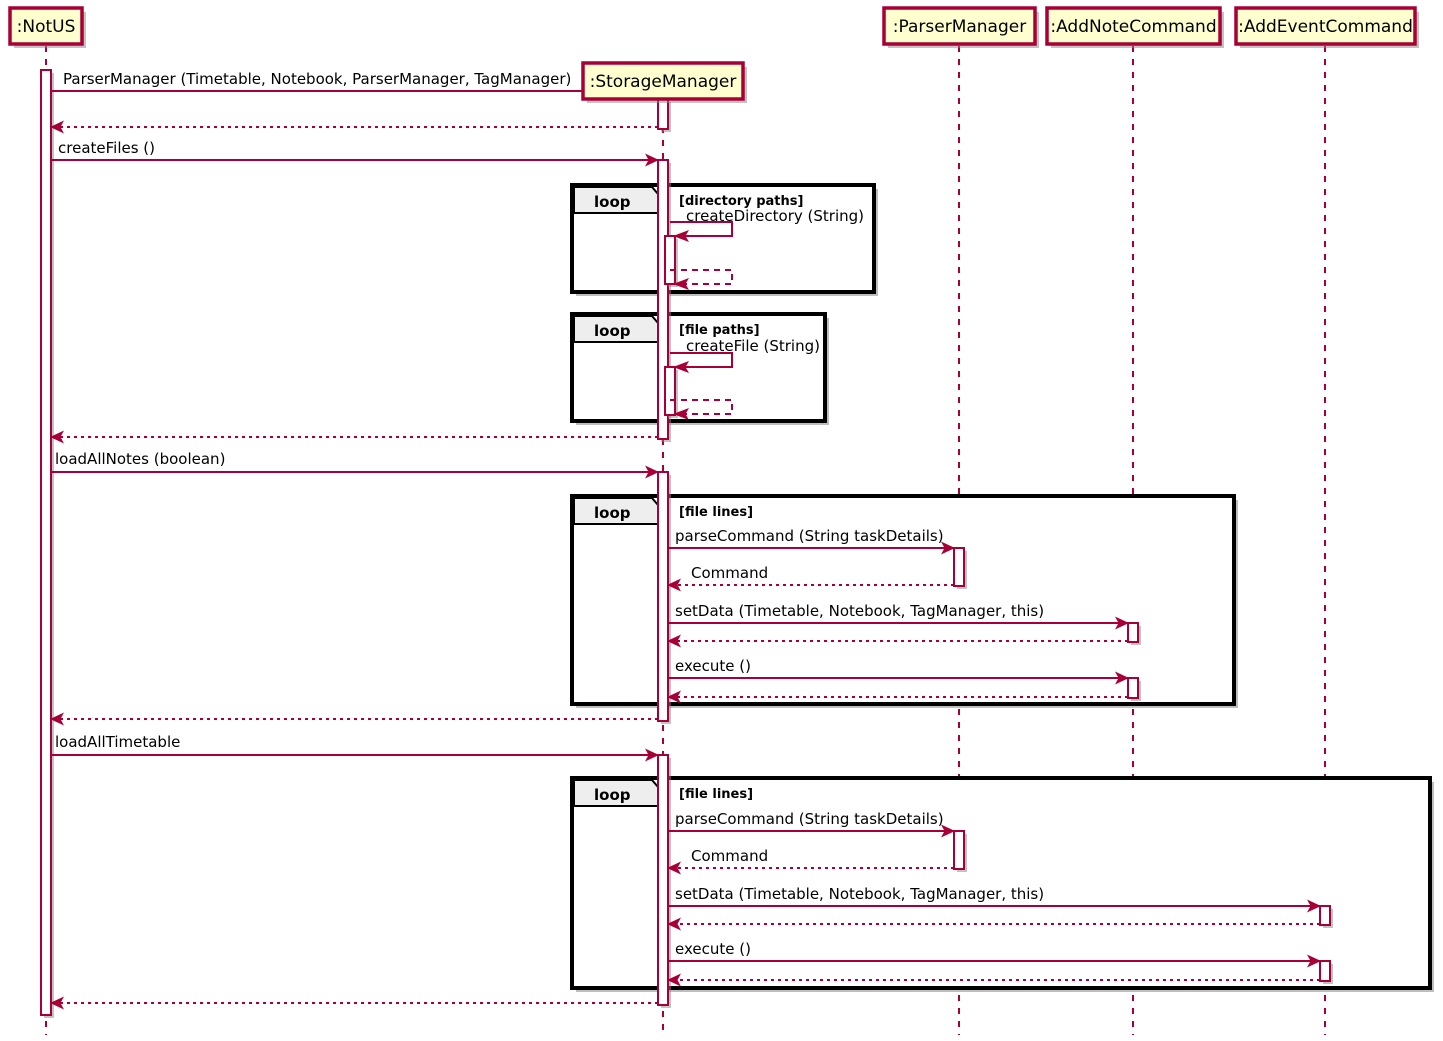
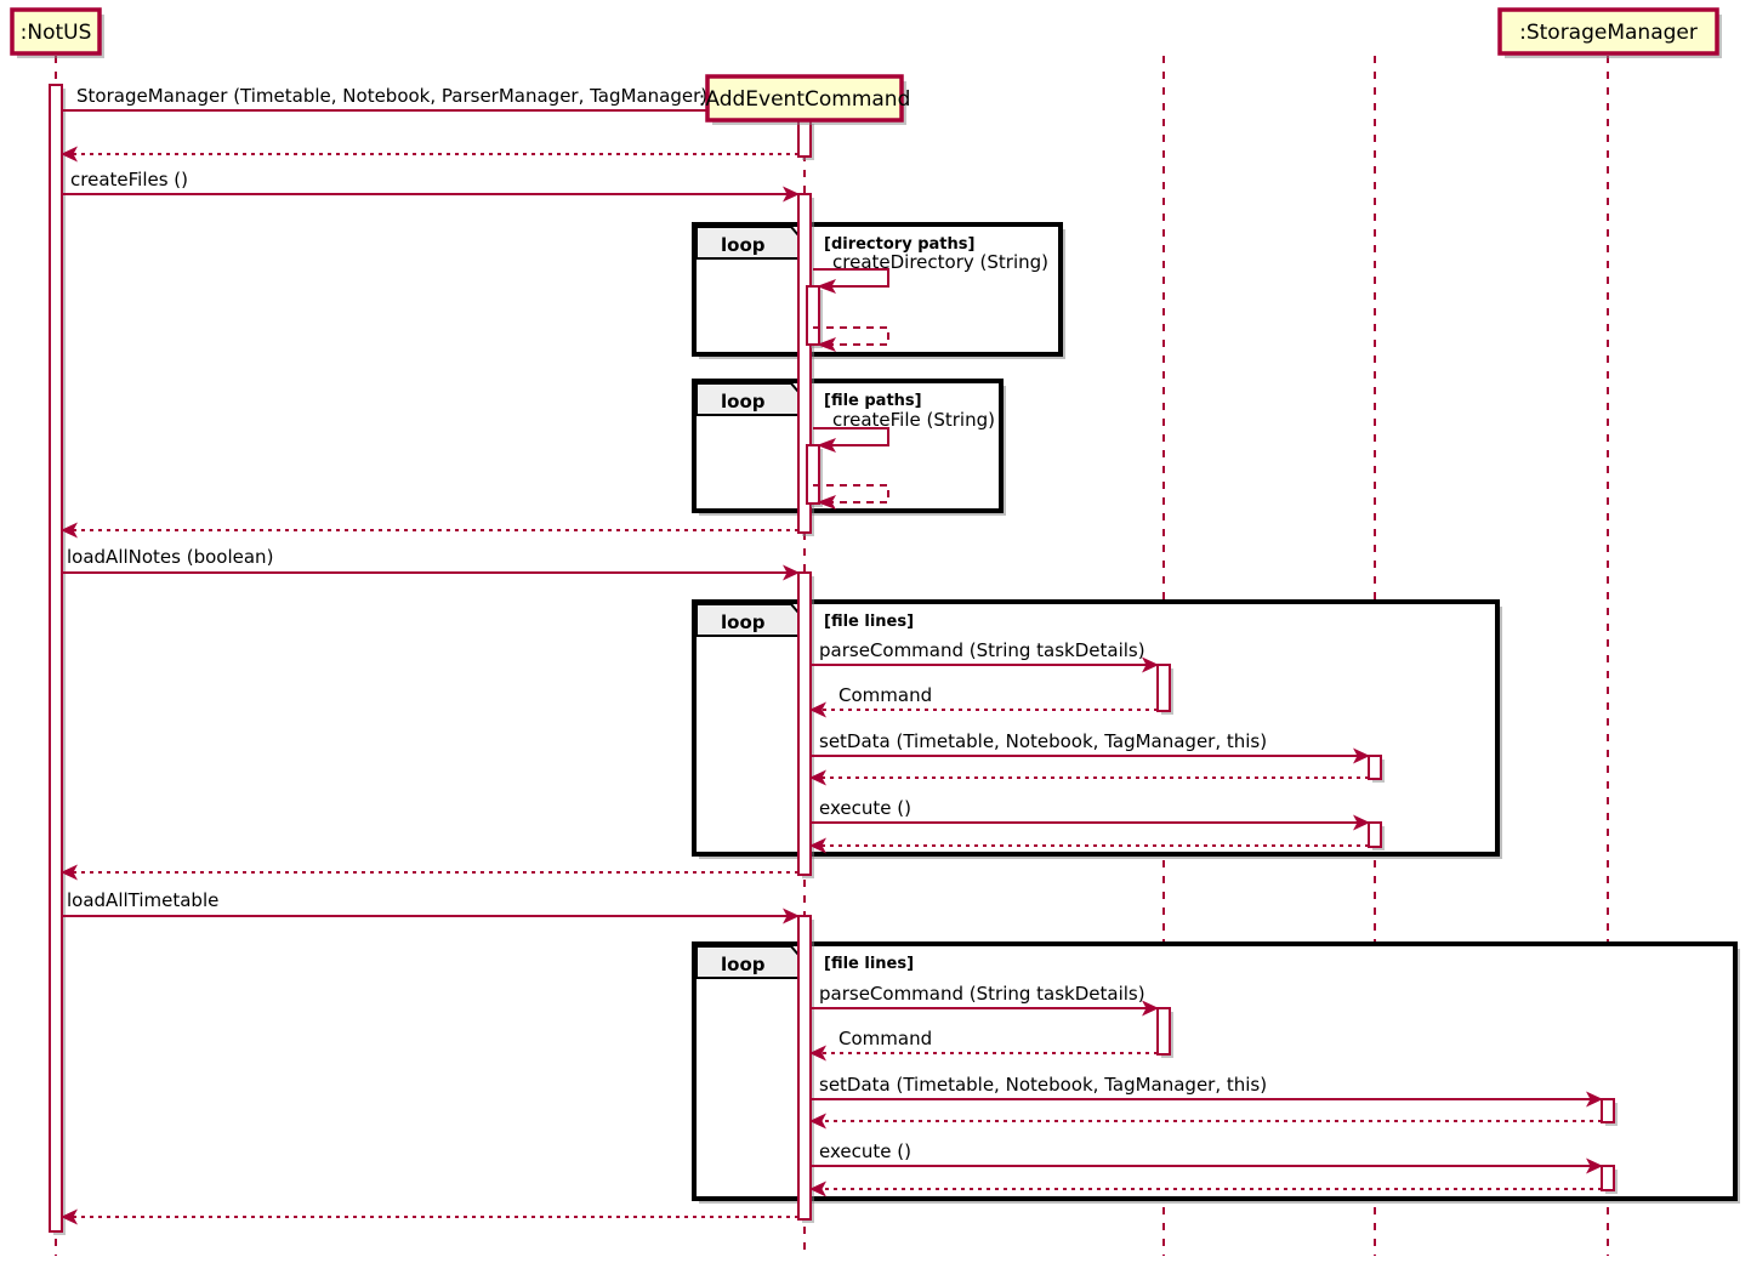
  loop
  [directory paths]
  loop
  [file paths]
  loop
  [file lines]
  loop
  [file lines]
- ParserManager (Timetable, Notebook, ParserManager, TagManager)
+ StorageManager (Timetable, Notebook, ParserManager, TagManager)
  createFiles ()
  createDirectory (String)
  createFile (String)
  loadAllNotes (boolean)
  parseCommand (String taskDetails)
  Command
  setData (Timetable, Notebook, TagManager, this)
  execute ()
  loadAllTimetable
  parseCommand (String taskDetails)
  Command
  setData (Timetable, Notebook, TagManager, this)
  execute ()
  :NotUS
- :StorageManager
+ :AddEventCommand
- :ParserManager
- :AddNoteCommand
- :AddEventCommand
+ :StorageManager
